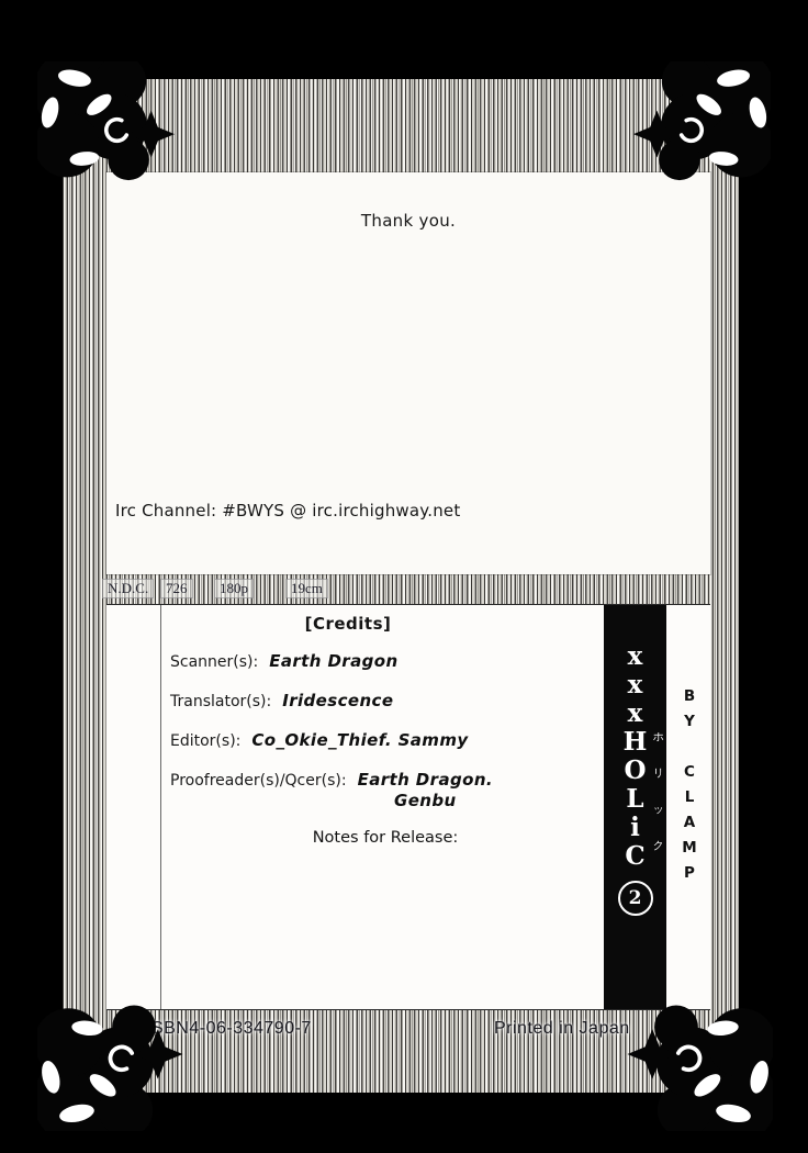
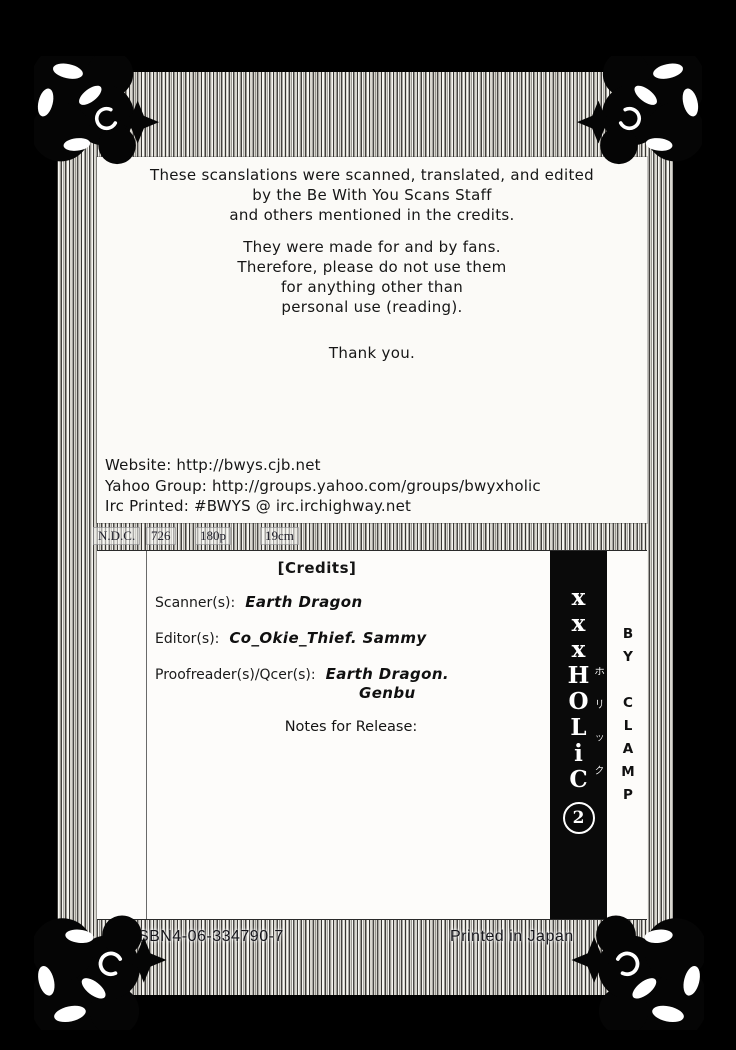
+ These scanslations were scanned, translated, and edited
+ by the Be With You Scans Staff
+ and others mentioned in the credits.
+ They were made for and by fans.
+ Therefore, please do not use them
+ for anything other than
+ personal use (reading).
  Thank you.
+ Website: http://bwys.cjb.net
+ Yahoo Group: http://groups.yahoo.com/groups/bwyxholic
- Irc Channel: #BWYS @ irc.irchighway.net
+ Irc Printed: #BWYS @ irc.irchighway.net
  N.D.C.
  726
  180p
  19cm
  [Credits]
  Scanner(s):
  Earth Dragon
- Translator(s):
- Iridescence
  Editor(s):
  Co_Okie_Thief. Sammy
  Proofreader(s)/Qcer(s):
  Earth Dragon.
  Genbu
  Notes for Release:
  x
  x
  x
  H
  O
  L
  i
  C
  ホ
  リ
  ッ
  ク
  2
  B
  Y
  C
  L
  A
  M
  P
  SBN4-06-334790-7
  Printed in Japan
